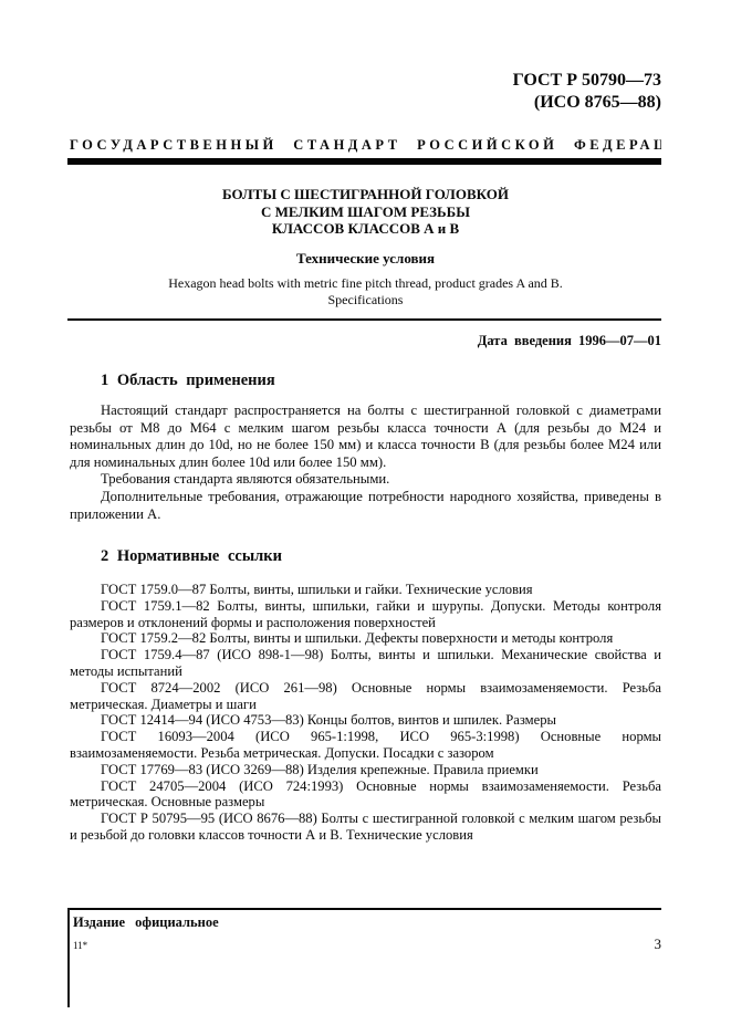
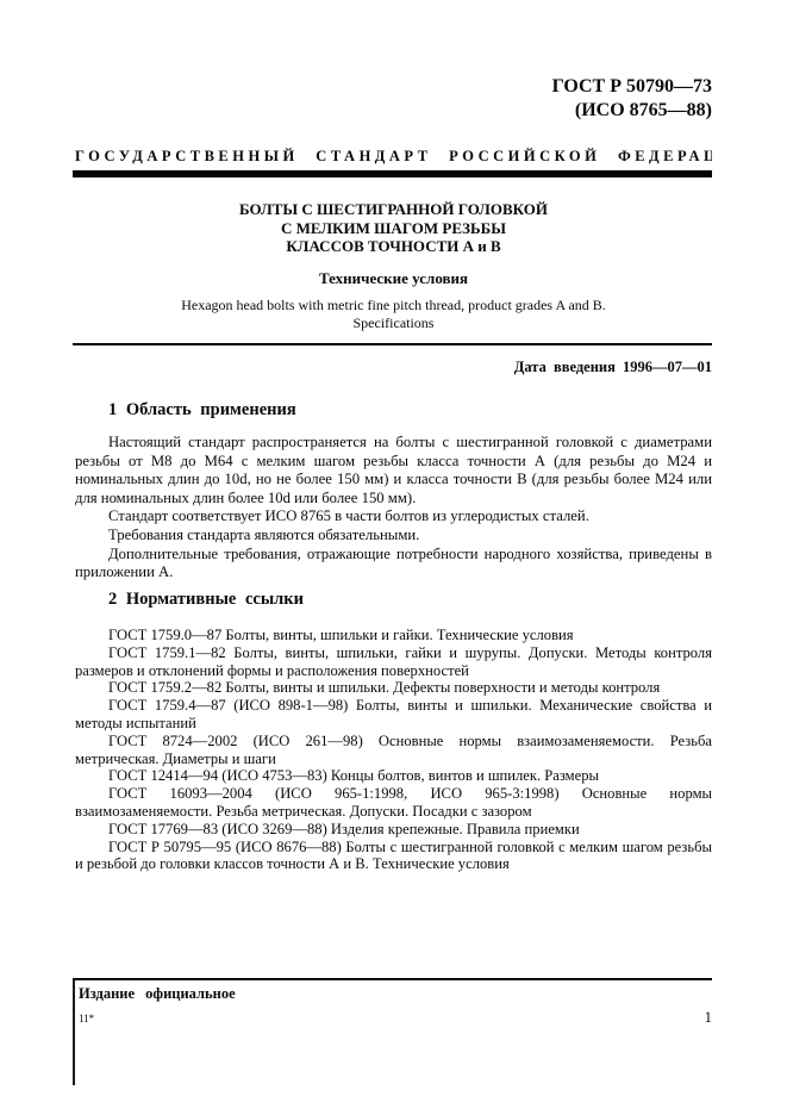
  ГОСТ Р 50790—73
  (ИСО 8765—88)
  ГОСУДАРСТВЕННЫЙ СТАНДАРТ РОССИЙСКОЙ ФЕДЕРАЦ
  БОЛТЫ С ШЕСТИГРАННОЙ ГОЛОВКОЙ
  С МЕЛКИМ ШАГОМ РЕЗЬБЫ
- КЛАССОВ КЛАССОВ А и В
+ КЛАССОВ ТОЧНОСТИ А и В
  Технические условия
  Hexagon head bolts with metric fine pitch thread, product grades A and B.
  Specifications
  Дата введения 1996—07—01
  1 Область применения
  Настоящий стандарт распространяется на болты с шестигранной головкой с диаметрами резьбы от М8 до М64 с мелким шагом резьбы класса точности А (для резьбы до М24 и номинальных длин до 10d, но не более 150 мм) и класса точности В (для резьбы более М24 или для номинальных длин более 10d или более 150 мм).
+ Стандарт соответствует ИСО 8765 в части болтов из углеродистых сталей.
  Требования стандарта являются обязательными.
  Дополнительные требования, отражающие потребности народного хозяйства, приведены в приложении А.
  2 Нормативные ссылки
  ГОСТ 1759.0—87 Болты, винты, шпильки и гайки. Технические условия
  ГОСТ 1759.1—82 Болты, винты, шпильки, гайки и шурупы. Допуски. Методы контроля размеров и отклонений формы и расположения поверхностей
  ГОСТ 1759.2—82 Болты, винты и шпильки. Дефекты поверхности и методы контроля
  ГОСТ 1759.4—87 (ИСО 898-1—98) Болты, винты и шпильки. Механические свойства и методы испытаний
  ГОСТ 8724—2002 (ИСО 261—98) Основные нормы взаимозаменяемости. Резьба метрическая. Диаметры и шаги
  ГОСТ 12414—94 (ИСО 4753—83) Концы болтов, винтов и шпилек. Размеры
  ГОСТ 16093—2004 (ИСО 965-1:1998, ИСО 965-3:1998) Основные нормы взаимозаменяемости. Резьба метрическая. Допуски. Посадки с зазором
  ГОСТ 17769—83 (ИСО 3269—88) Изделия крепежные. Правила приемки
- ГОСТ 24705—2004 (ИСО 724:1993) Основные нормы взаимозаменяемости. Резьба метрическая. Основные размеры
  ГОСТ Р 50795—95 (ИСО 8676—88) Болты с шестигранной головкой с мелким шагом резьбы и резьбой до головки классов точности А и В. Технические условия
  Издание официальное
  11*
- 3
+ 1
